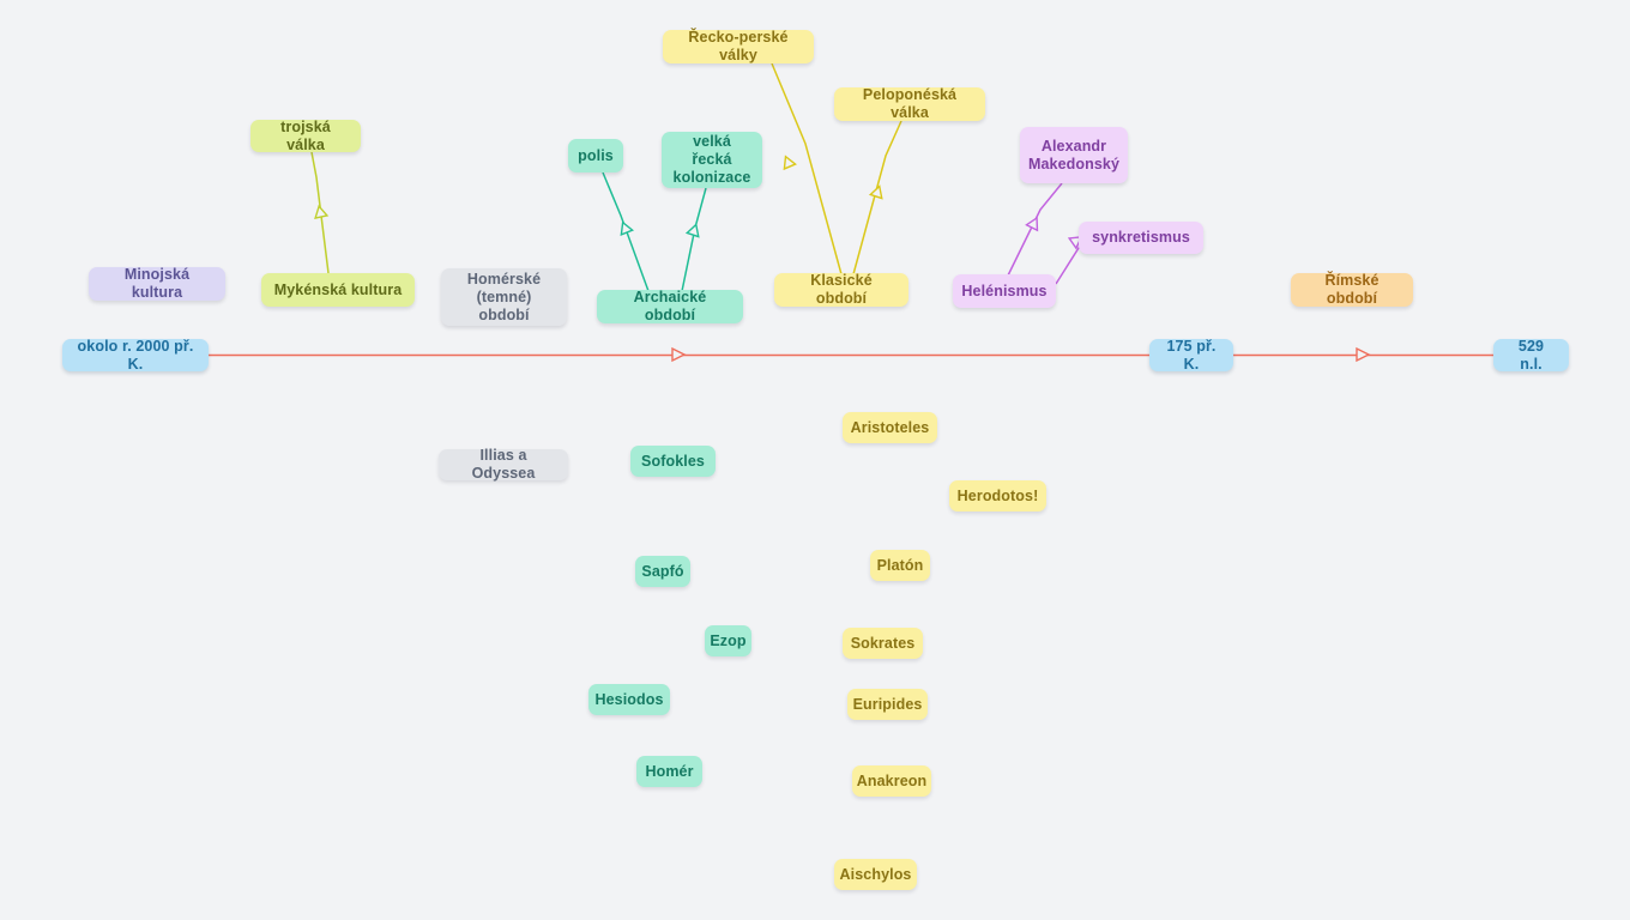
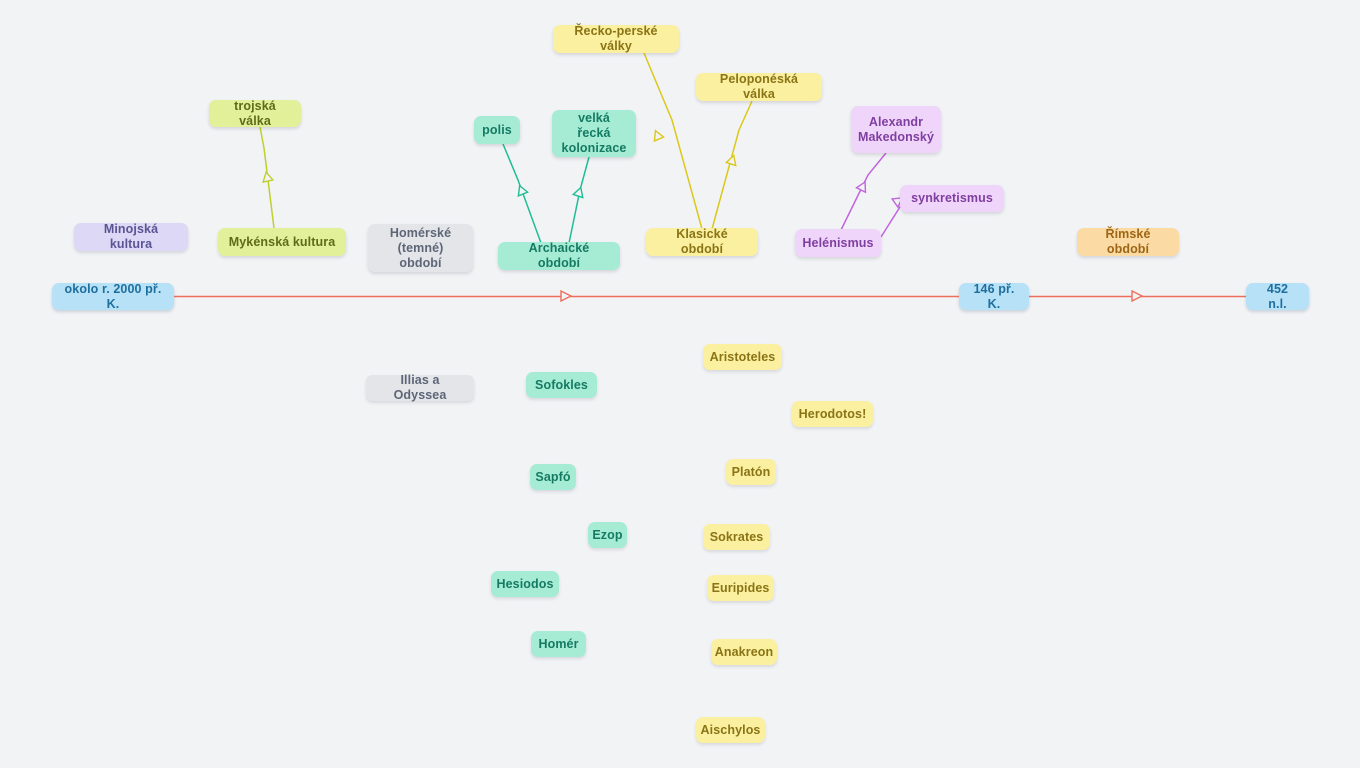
  Minojská kultura
  Mykénská kultura
  Homérské
  (temné) období
  Archaické období
  Klasické období
  Helénismus
  Římské období
  trojská válka
  polis
  velká řecká
  kolonizace
  Řecko-perské války
  Peloponéská válka
  Alexandr
  Makedonský
  synkretismus
  okolo r. 2000 př. K.
- 175 př. K.
+ 146 př. K.
- 529 n.l.
+ 452 n.l.
  Illias a Odyssea
  Sofokles
  Aristoteles
  Herodotos!
  Sapfó
  Platón
  Ezop
  Sokrates
  Hesiodos
  Euripides
  Homér
  Anakreon
  Aischylos
